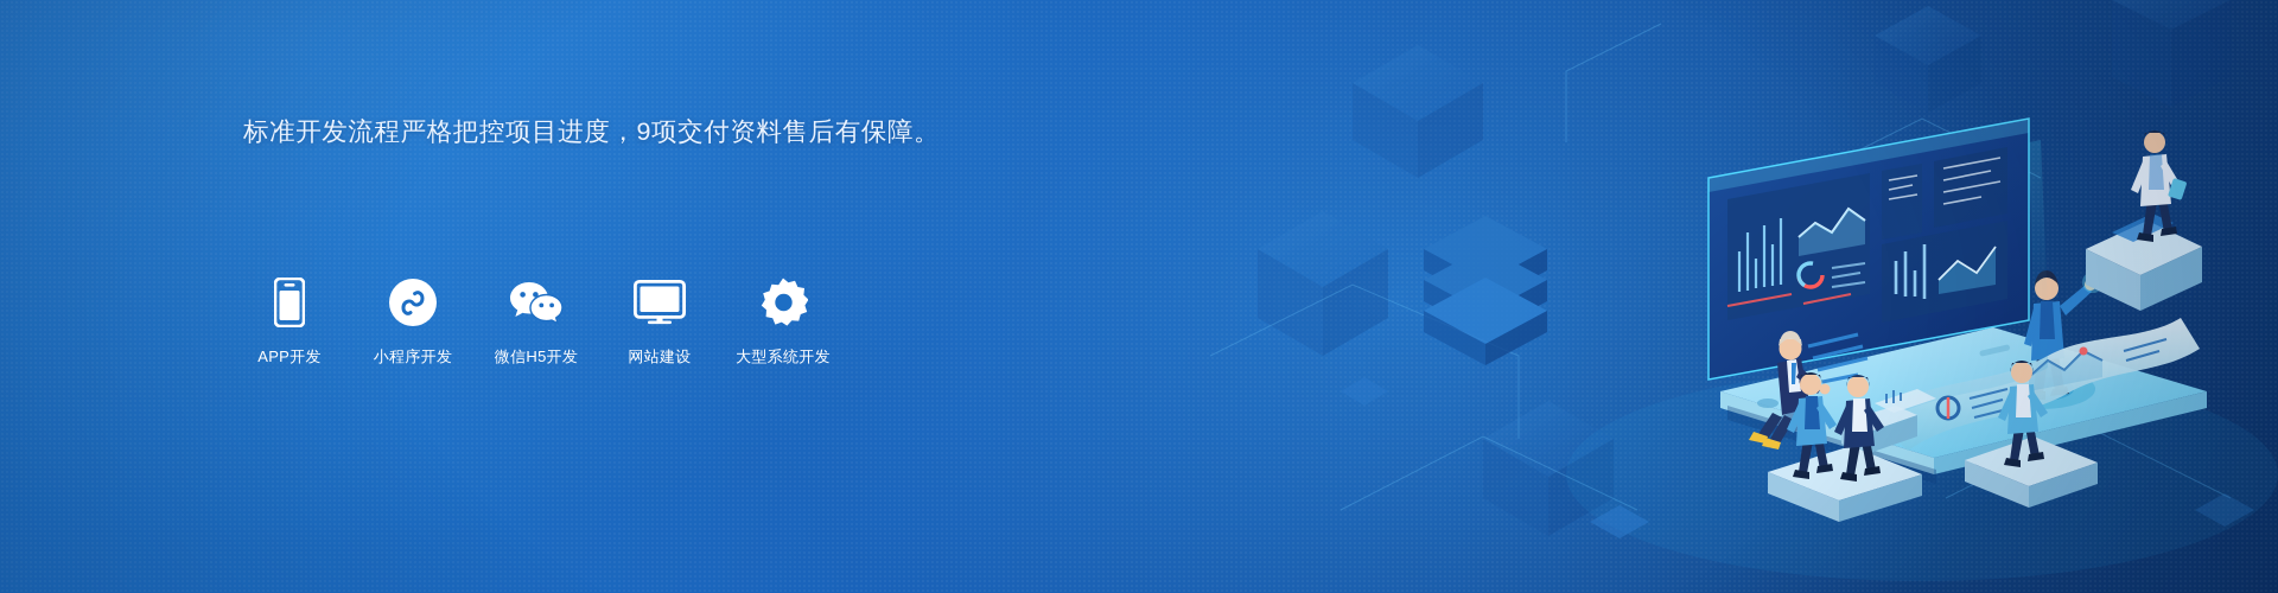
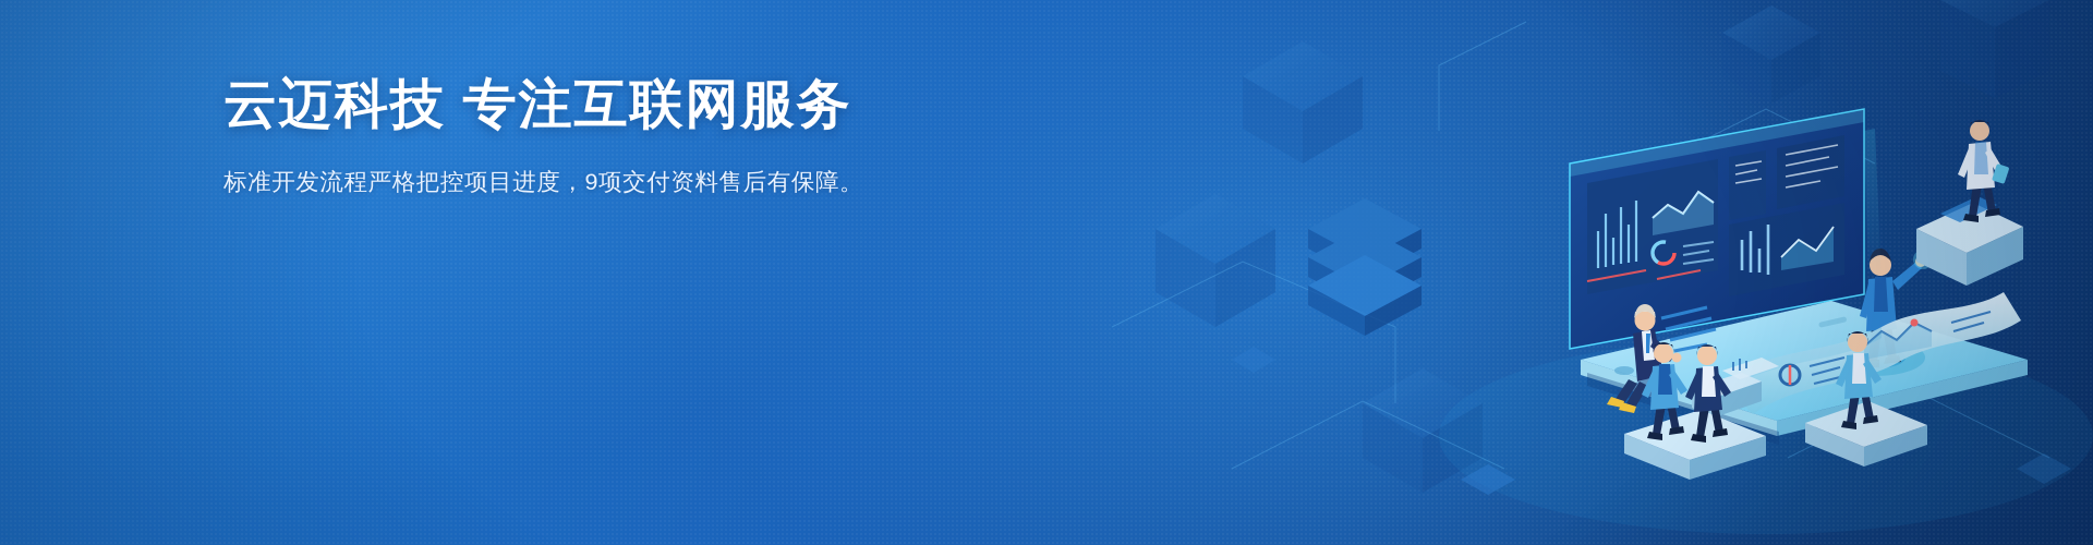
+ 云迈科技 专注互联网服务
  标准开发流程严格把控项目进度，9项交付资料售后有保障。
- APP开发
- 小程序开发
- 微信H5开发
- 网站建设
- 大型系统开发
